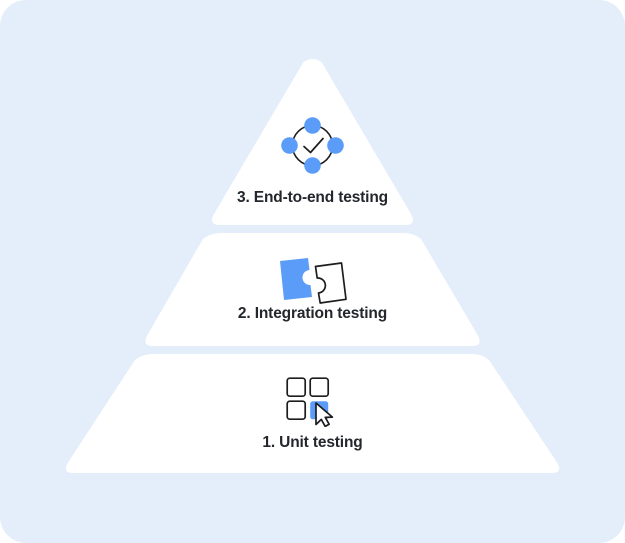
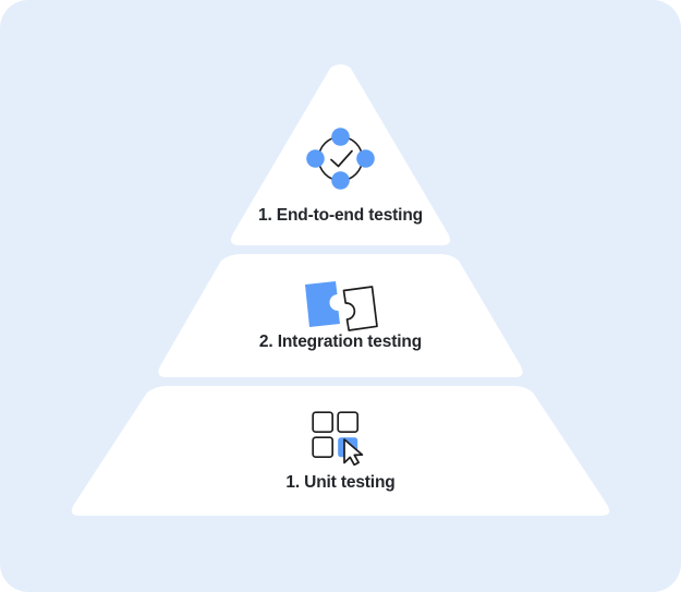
- 3. End-to-end testing
+ 1. End-to-end testing
  2. Integration testing
  1. Unit testing
